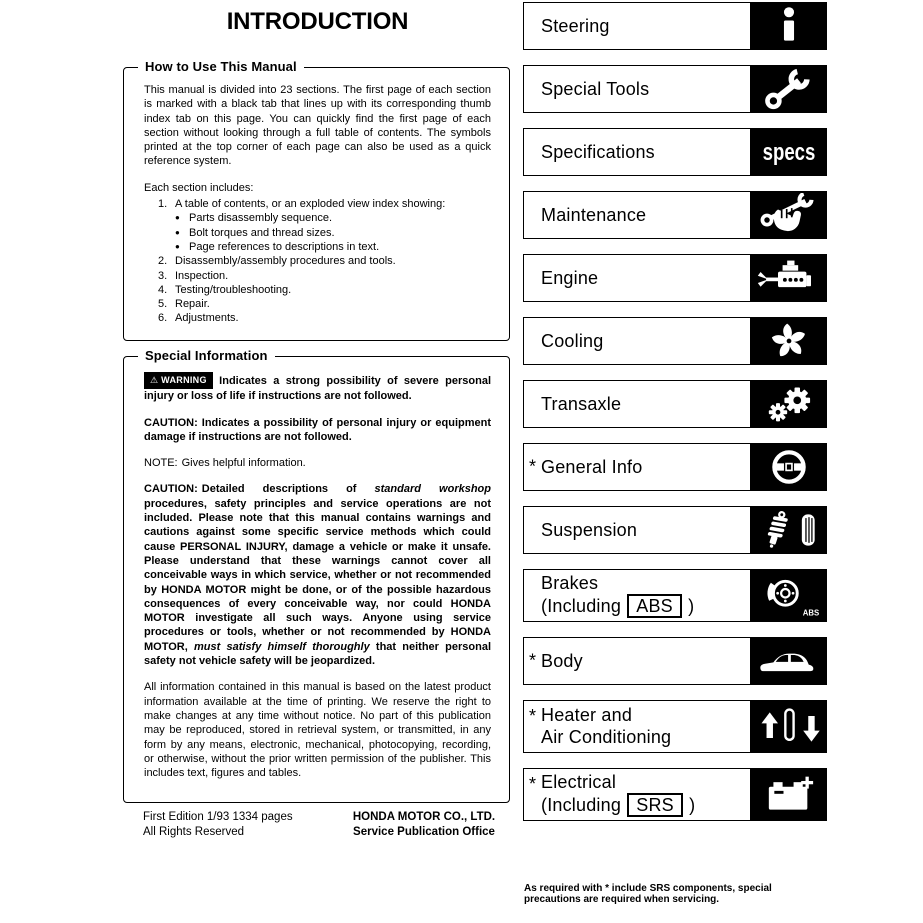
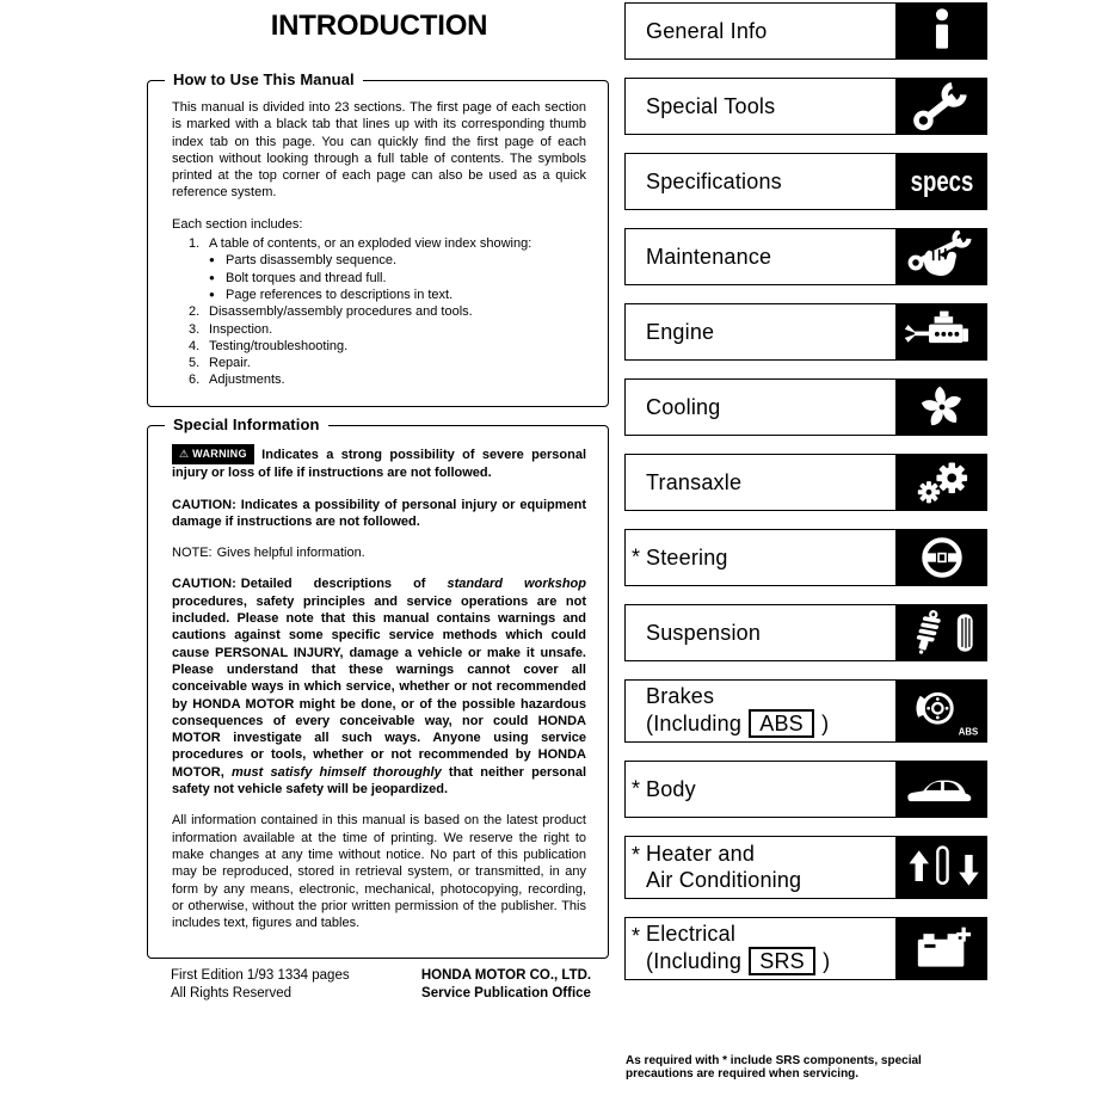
  INTRODUCTION
  How to Use This Manual
  This manual is divided into 23 sections. The first page of each section is marked with a black tab that lines up with its corresponding thumb index tab on this page. You can quickly find the first page of each section without looking through a full table of contents. The symbols printed at the top corner of each page can also be used as a quick reference system.
  Each section includes:
  1.
  A table of contents, or an exploded view index showing:
  ●
  Parts disassembly sequence.
  ●
- Bolt torques and thread sizes.
+ Bolt torques and thread full.
  ●
  Page references to descriptions in text.
  2.
  Disassembly/assembly procedures and tools.
  3.
  Inspection.
  4.
  Testing/troubleshooting.
  5.
  Repair.
  6.
  Adjustments.
  Special Information
  ⚠ WARNING Indicates a strong possibility of severe personal injury or loss of life if instructions are not followed.
  CAUTION: Indicates a possibility of personal injury or equipment damage if instructions are not followed.
  NOTE: Gives helpful information.
  CAUTION: Detailed descriptions of standard workshop procedures, safety principles and service operations are not included. Please note that this manual contains warnings and cautions against some specific service methods which could cause PERSONAL INJURY, damage a vehicle or make it unsafe. Please understand that these warnings cannot cover all conceivable ways in which service, whether or not recommended by HONDA MOTOR might be done, or of the possible hazardous consequences of every conceivable way, nor could HONDA MOTOR investigate all such ways. Anyone using service procedures or tools, whether or not recommended by HONDA MOTOR, must satisfy himself thoroughly that neither personal safety not vehicle safety will be jeopardized.
  All information contained in this manual is based on the latest product information available at the time of printing. We reserve the right to make changes at any time without notice. No part of this publication may be reproduced, stored in retrieval system, or transmitted, in any form by any means, electronic, mechanical, photocopying, recording, or otherwise, without the prior written permission of the publisher. This includes text, figures and tables.
  First Edition 1/93 1334 pages
  All Rights Reserved
  HONDA MOTOR CO., LTD.
  Service Publication Office
- Steering
+ General Info
  Special Tools
  Specifications
  specs
  Maintenance
  Engine
  Cooling
  Transaxle
  *
- General Info
+ Steering
  Suspension
  Brakes
  (Including ABS )
  ABS
  *
  Body
  *
  Heater and
  Air Conditioning
  *
  Electrical
  (Including SRS )
  As required with * include SRS components, special precautions are required when servicing.
